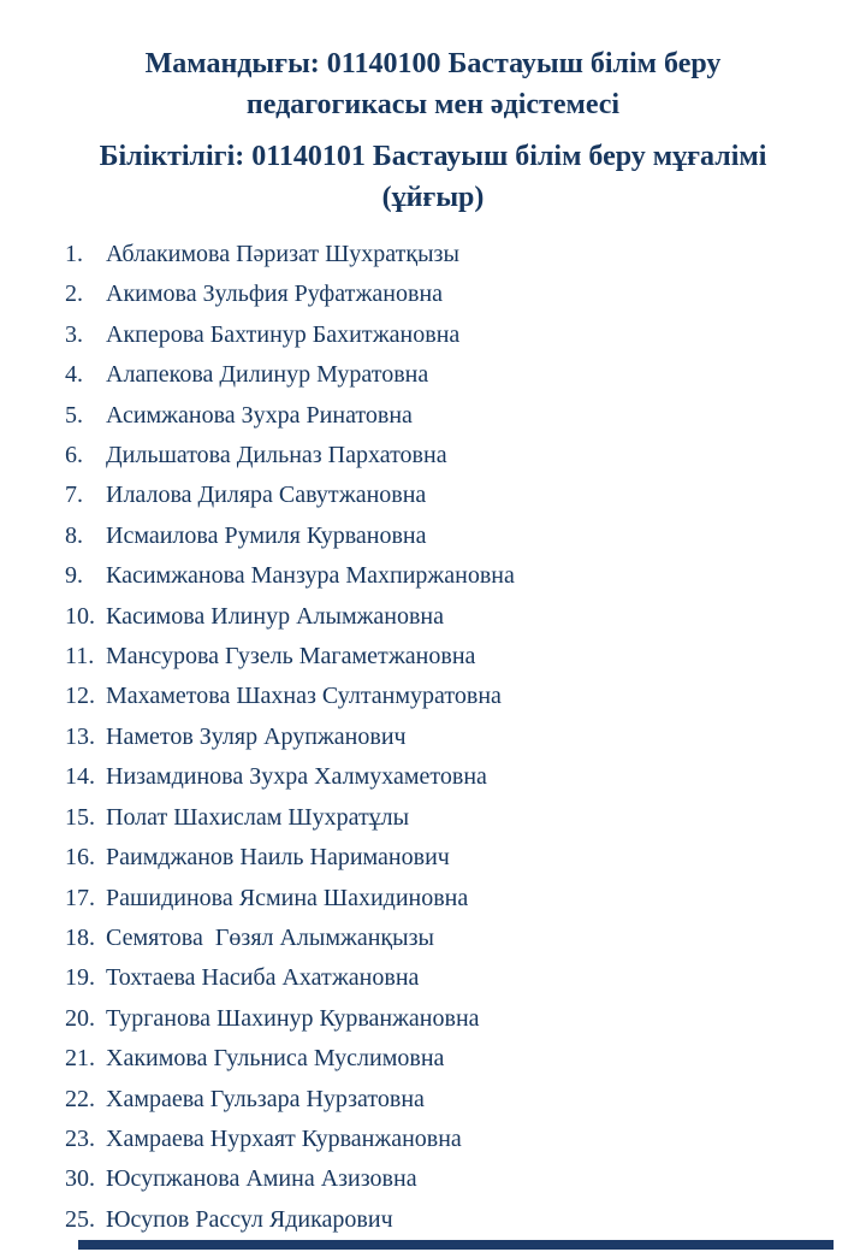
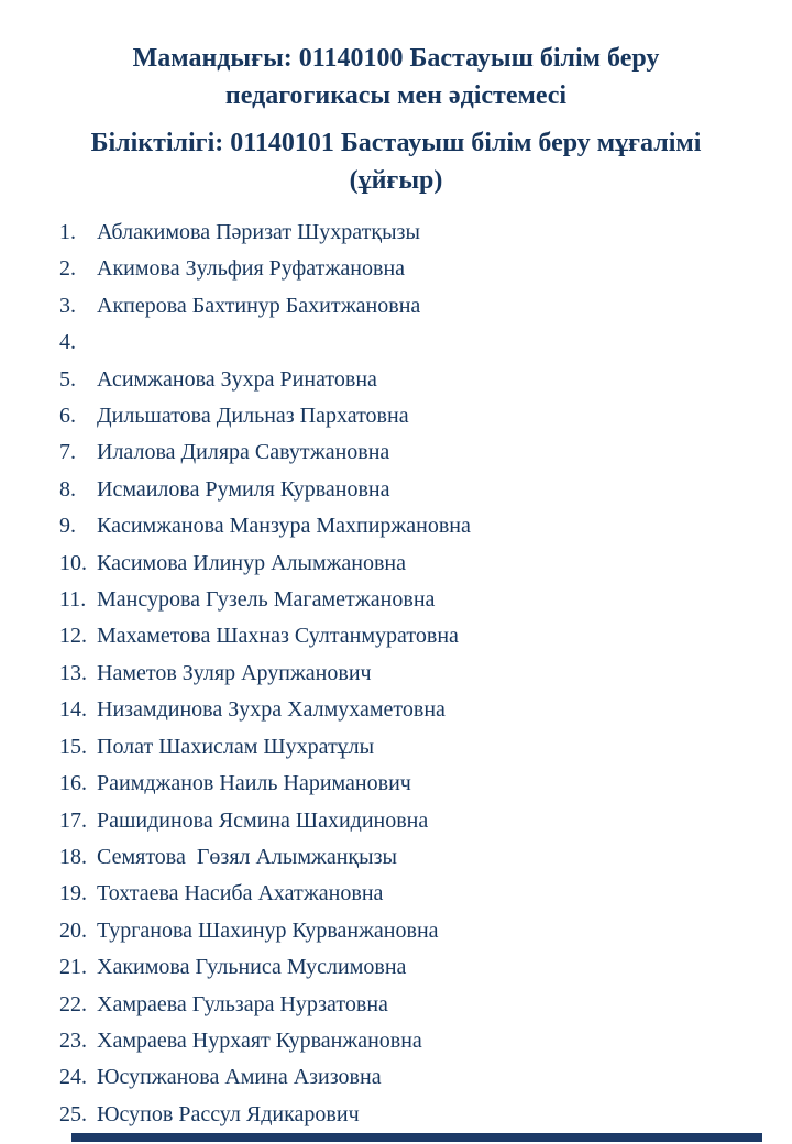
  Мамандығы: 01140100 Бастауыш білім беру
  педагогикасы мен әдістемесі
  Біліктілігі: 01140101 Бастауыш білім беру мұғалімі
  (ұйғыр)
  1.
  Аблакимова Пәризат Шухратқызы
  2.
  Акимова Зульфия Руфатжановна
  3.
  Акперова Бахтинур Бахитжановна
  4.
- Алапекова Дилинур Муратовна
  5.
  Асимжанова Зухра Ринатовна
  6.
  Дильшатова Дильназ Пархатовна
  7.
  Илалова Диляра Савутжановна
  8.
  Исмаилова Румиля Курвановна
  9.
  Касимжанова Манзура Махпиржановна
  10.
  Касимова Илинур Алымжановна
  11.
  Мансурова Гузель Магаметжановна
  12.
  Махаметова Шахназ Султанмуратовна
  13.
  Наметов Зуляр Арупжанович
  14.
  Низамдинова Зухра Халмухаметовна
  15.
  Полат Шахислам Шухратұлы
  16.
  Раимджанов Наиль Нариманович
  17.
  Рашидинова Ясмина Шахидиновна
  18.
  Семятова Гөзял Алымжанқызы
  19.
  Тохтаева Насиба Ахатжановна
  20.
  Турганова Шахинур Курванжановна
  21.
  Хакимова Гульниса Муслимовна
  22.
  Хамраева Гульзара Нурзатовна
  23.
  Хамраева Нурхаят Курванжановна
- 30.
+ 24.
  Юсупжанова Амина Азизовна
  25.
  Юсупов Рассул Ядикарович
